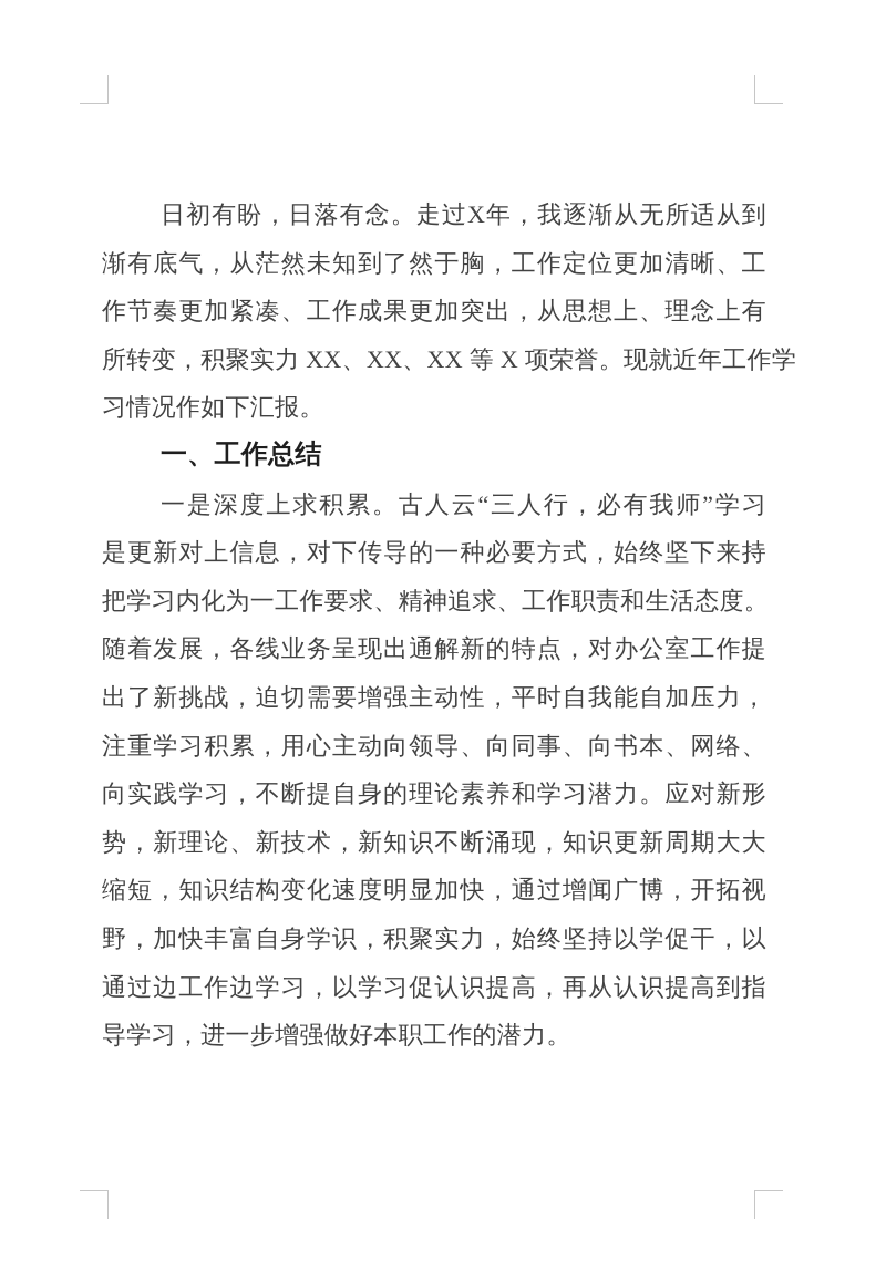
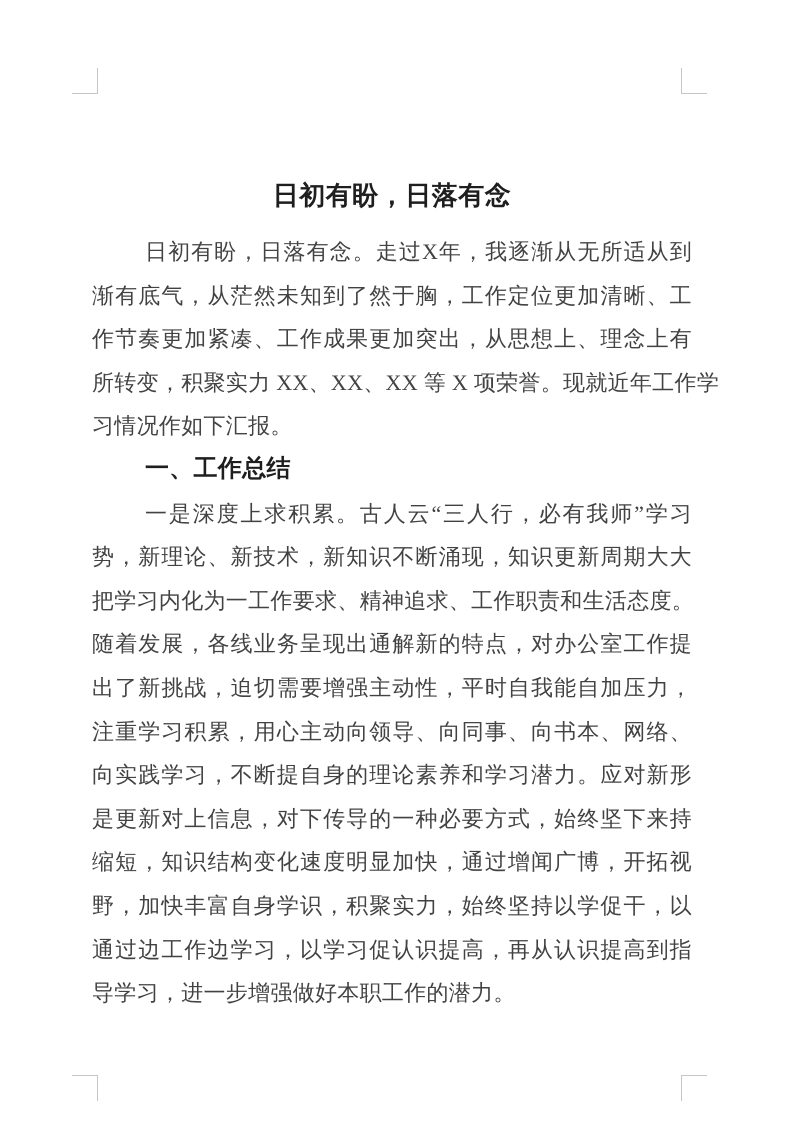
+ 日初有盼，日落有念
  日初有盼，日落有念。走过X年，我逐渐从无所适从到
  渐有底气，从茫然未知到了然于胸，工作定位更加清晰、工
  作节奏更加紧凑、工作成果更加突出，从思想上、理念上有
  所转变，积聚实力 XX、XX、XX 等 X 项荣誉。现就近年工作学
  习情况作如下汇报。
  一、工作总结
  一是深度上求积累。古人云“三人行，必有我师”学习
- 是更新对上信息，对下传导的一种必要方式，始终坚下来持
+ 势，新理论、新技术，新知识不断涌现，知识更新周期大大
  把学习内化为一工作要求、精神追求、工作职责和生活态度。
  随着发展，各线业务呈现出通解新的特点，对办公室工作提
  出了新挑战，迫切需要增强主动性，平时自我能自加压力，
  注重学习积累，用心主动向领导、向同事、向书本、网络、
  向实践学习，不断提自身的理论素养和学习潜力。应对新形
- 势，新理论、新技术，新知识不断涌现，知识更新周期大大
+ 是更新对上信息，对下传导的一种必要方式，始终坚下来持
  缩短，知识结构变化速度明显加快，通过增闻广博，开拓视
  野，加快丰富自身学识，积聚实力，始终坚持以学促干，以
  通过边工作边学习，以学习促认识提高，再从认识提高到指
  导学习，进一步增强做好本职工作的潜力。
